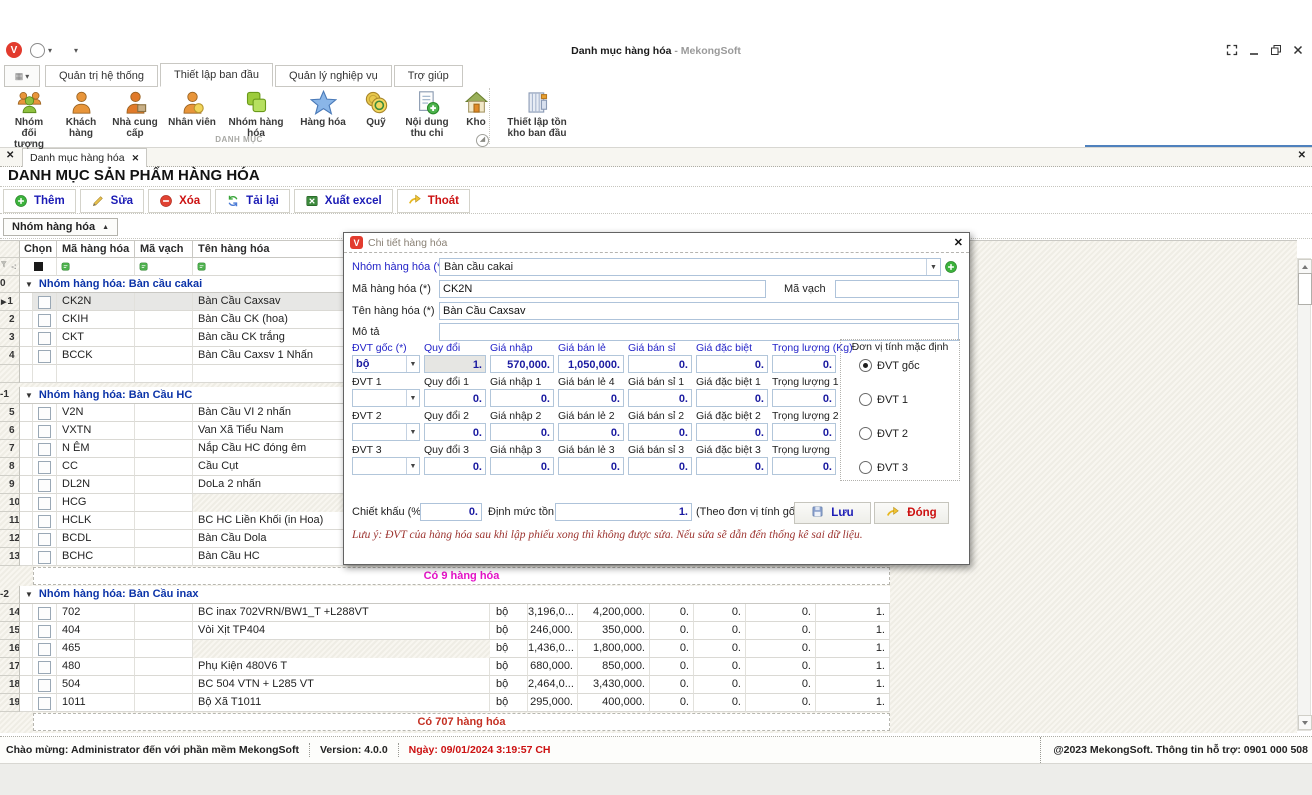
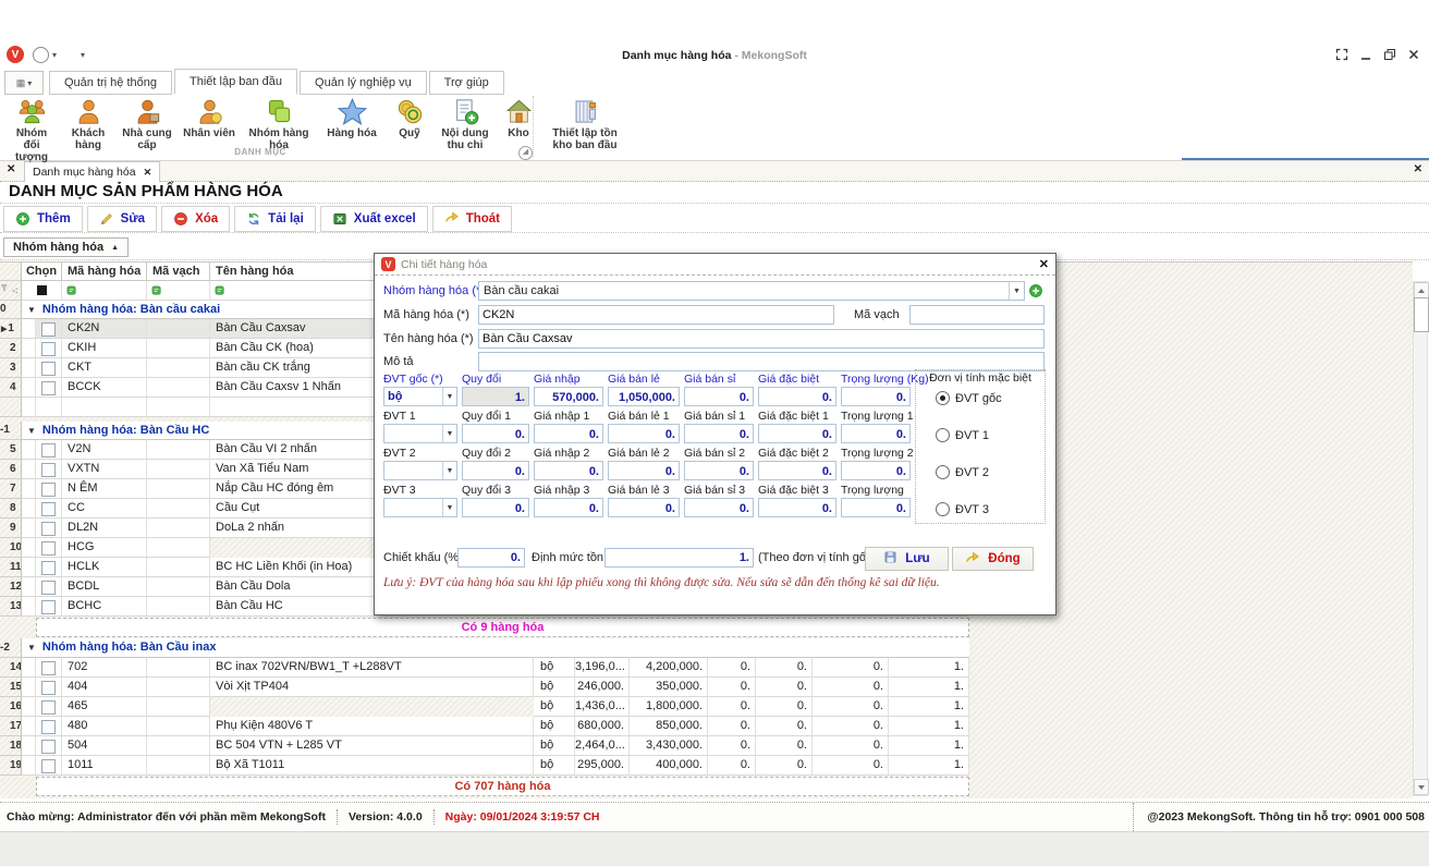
  V
  ▾
  ▾
  Danh mục hàng hóa - MekongSoft
  ▦
  ▾
  Quản trị hệ thống
  Thiết lập ban đầu
  Quản lý nghiệp vụ
  Trợ giúp
  Nhóm đối tượng
  Khách hàng
  Nhà cung cấp
  Nhân viên
  Nhóm hàng hóa
  Hàng hóa
  Quỹ
  Nội dung thu chi
  Kho
  Thiết lập tồn kho ban đầu
  DANH MỤC
  ✕
  Danh mục hàng hóa
  ✕
  ✕
  DANH MỤC SẢN PHẨM HÀNG HÓA
  Thêm
  Sửa
  Xóa
  Tải lại
  Xuất excel
  Thoát
  Nhóm hàng hóa
  Chọn
  Mã hàng hóa
  Mã vạch
  Tên hàng hóa
  -:
  0
  ▼ Nhóm hàng hóa: Bàn cầu cakai
  CK2N
  Bàn Cầu Caxsav
  2
  CKIH
  Bàn Cầu CK (hoa)
  3
  CKT
  Bàn cầu CK trắng
  4
  BCCK
  Bàn Cầu Caxsv 1 Nhấn
  -1
  ▼ Nhóm hàng hóa: Bàn Cầu HC
  5
  V2N
  Bàn Cầu VI 2 nhấn
  6
  VXTN
  Van Xã Tiểu Nam
  7
  N ÊM
  Nắp Cầu HC đóng êm
  8
  CC
  Cầu Cụt
  9
  DL2N
  DoLa 2 nhấn
  10
  HCG
  11
  HCLK
  BC HC Liền Khối (in Hoa)
  12
  BCDL
  Bàn Cầu Dola
  13
  BCHC
  Bàn Cầu HC
  Có 9 hàng hóa
  -2
  ▼ Nhóm hàng hóa: Bàn Cầu inax
  14
  702
  BC inax 702VRN/BW1_T +L288VT
  bộ
  3,196,0...
  4,200,000.
  0.
  0.
  0.
  1.
  15
  404
  Vòi Xịt TP404
  bộ
  246,000.
  350,000.
  0.
  0.
  0.
  1.
  16
  465
  bộ
  1,436,0...
  1,800,000.
  0.
  0.
  0.
  1.
  17
  480
  Phụ Kiện 480V6 T
  bộ
  680,000.
  850,000.
  0.
  0.
  0.
  1.
  18
  504
  BC 504 VTN + L285 VT
  bộ
  2,464,0...
  3,430,000.
  0.
  0.
  0.
  1.
  19
  1011
  Bộ Xã T1011
  bộ
  295,000.
  400,000.
  0.
  0.
  0.
  1.
  Có 707 hàng hóa
  V
  Chi tiết hàng hóa
  ✕
  Nhóm hàng hóa (
  Bàn cầu cakai
  Mã hàng hóa (*)
  CK2N
  Mã vạch
  Tên hàng hóa (*)
  Bàn Cầu Caxsav
  Mô tả
  ĐVT gốc (*)
  Quy đổi
  Giá nhập
  Giá bán lẻ
  Giá bán sỉ
  Giá đặc biệt
  Trọng lượng (Kg)
  bộ
  1.
  570,000.
  1,050,000.
  0.
  0.
  0.
  ĐVT 1
  Quy đổi 1
  Giá nhập 1
- Giá bán lẻ 4
+ Giá bán lẻ 1
  Giá bán sỉ 1
  Giá đặc biệt 1
  Trọng lượng 1
  0.
  0.
  0.
  0.
  0.
  0.
  ĐVT 2
  Quy đổi 2
  Giá nhập 2
  Giá bán lẻ 2
  Giá bán sỉ 2
  Giá đặc biệt 2
  Trọng lượng 2
  0.
  0.
  0.
  0.
  0.
  0.
  ĐVT 3
  Quy đổi 3
  Giá nhập 3
  Giá bán lẻ 3
  Giá bán sỉ 3
  Giá đặc biệt 3
  Trọng lượng
  0.
  0.
  0.
  0.
  0.
  0.
- Đơn vị tính mặc định
+ Đơn vị tính mặc biệt
  ĐVT gốc
  ĐVT 1
  ĐVT 2
  ĐVT 3
  Chiết khấu (%
  0.
  Định mức tồn
  1.
  (Theo đơn vị tính gố
  Lưu
  Đóng
  Lưu ý: ĐVT của hàng hóa sau khi lập phiếu xong thì không được sửa. Nếu sửa sẽ dẫn đến thống kê sai dữ liệu.
  Chào mừng: Administrator đến với phần mềm MekongSoft
  Version: 4.0.0
  Ngày: 09/01/2024 3:19:57 CH
  @2023 MekongSoft. Thông tin hỗ trợ: 0901 000 508
